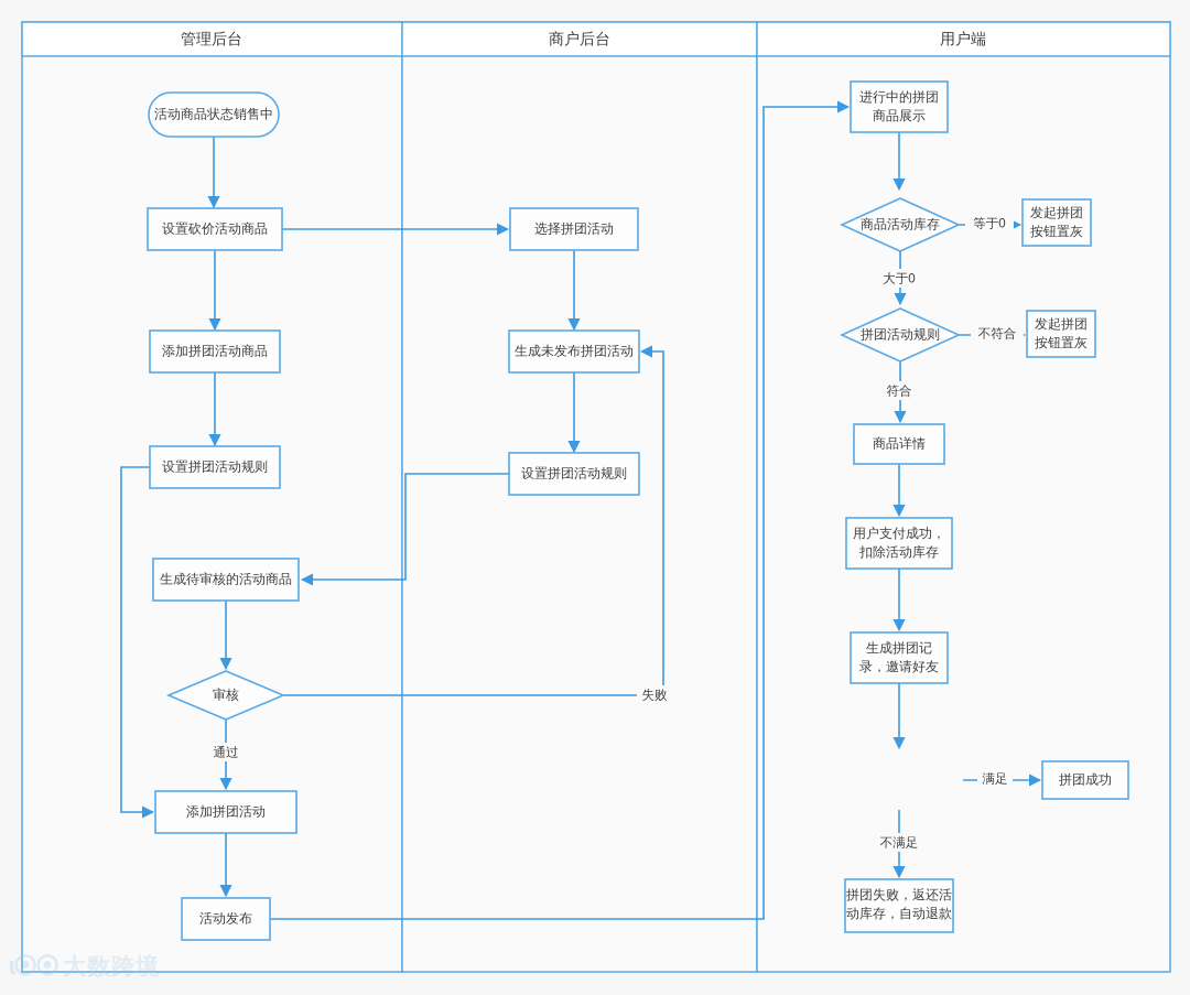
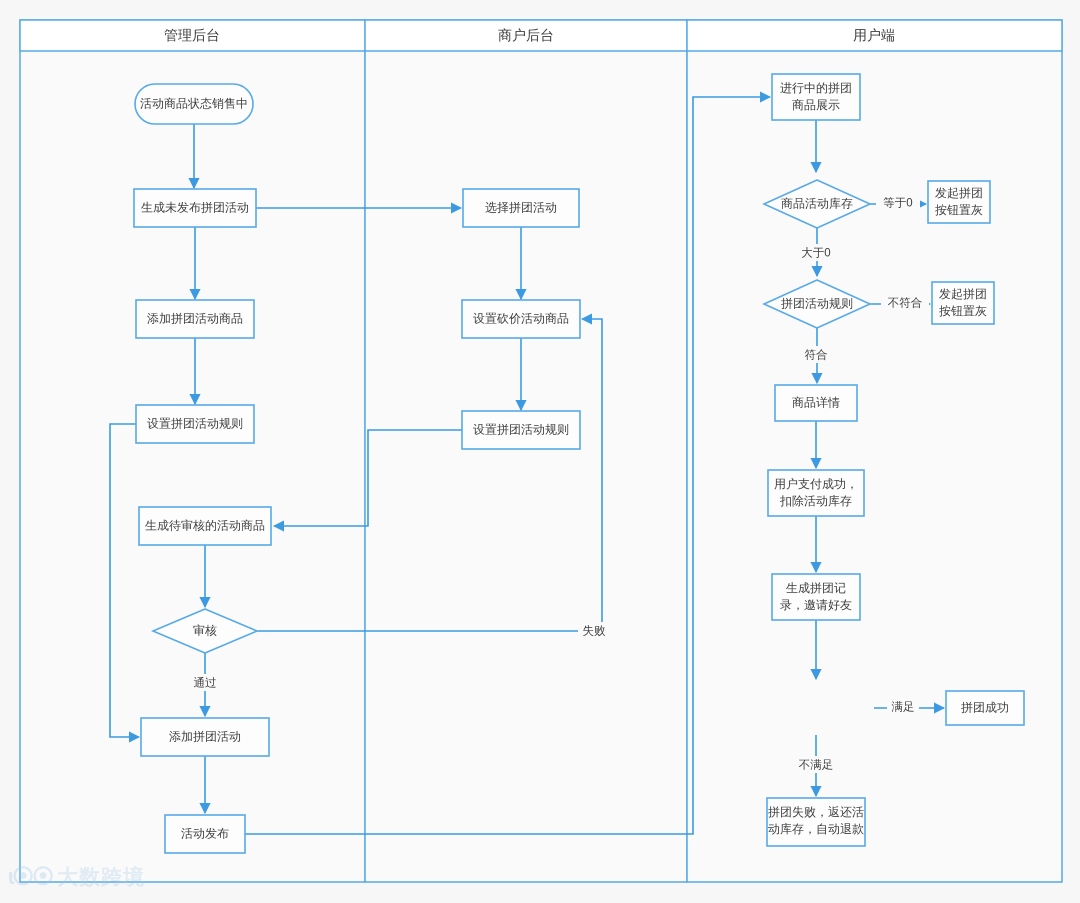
  管理后台
  商户后台
  用户端
  活动商品状态销售中
- 设置砍价活动商品
+ 生成未发布拼团活动
  添加拼团活动商品
  设置拼团活动规则
  生成待审核的活动商品
  审核
  添加拼团活动
  活动发布
  选择拼团活动
- 生成未发布拼团活动
+ 设置砍价活动商品
  设置拼团活动规则
  进行中的拼团
  商品展示
  商品活动库存
  发起拼团
  按钮置灰
  拼团活动规则
  发起拼团
  按钮置灰
  商品详情
  用户支付成功，
  扣除活动库存
  生成拼团记
  录，邀请好友
  拼团成功
  拼团失败，返还活
  动库存，自动退款
  通过
  失败
  等于0
  大于0
  不符合
  符合
  满足
  不满足
  ɩ⦿⦿
  大数跨境
